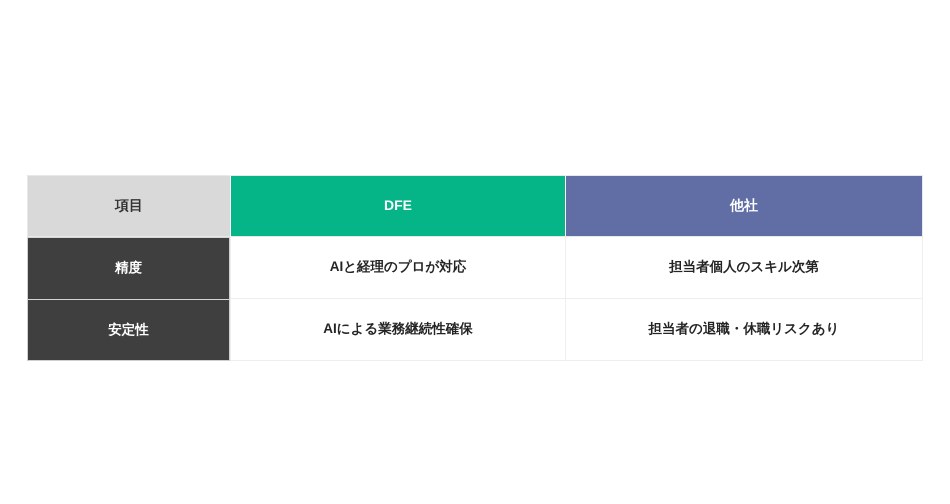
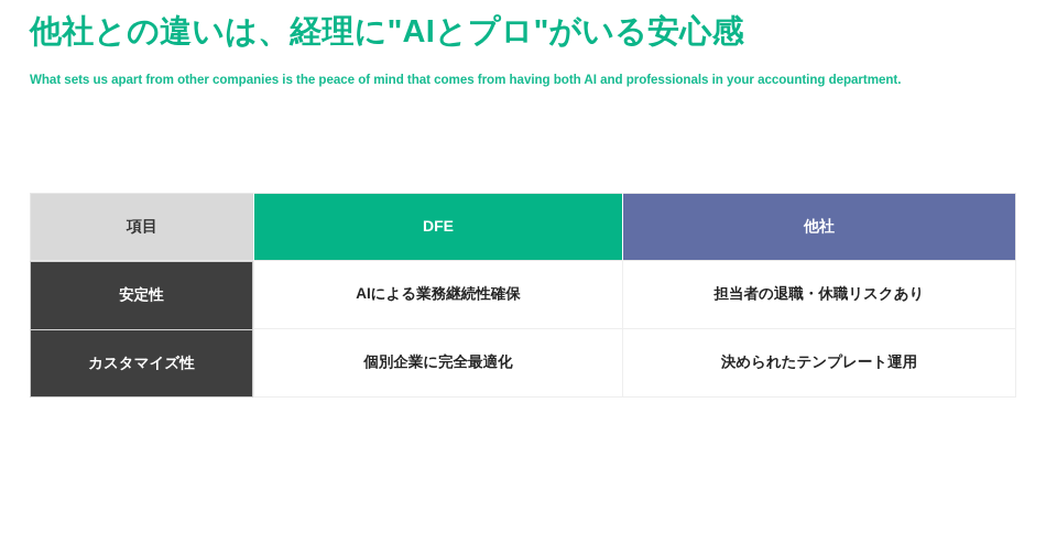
+ 他社との違いは、経理に"AIとプロ"がいる安心感
+ What sets us apart from other companies is the peace of mind that comes from having both AI and professionals in your accounting department.
  項目	DFE	他社
- 精度	AIと経理のプロが対応	担当者個人のスキル次第
  安定性	AIによる業務継続性確保	担当者の退職・休職リスクあり
+ カスタマイズ性	個別企業に完全最適化	決められたテンプレート運用
